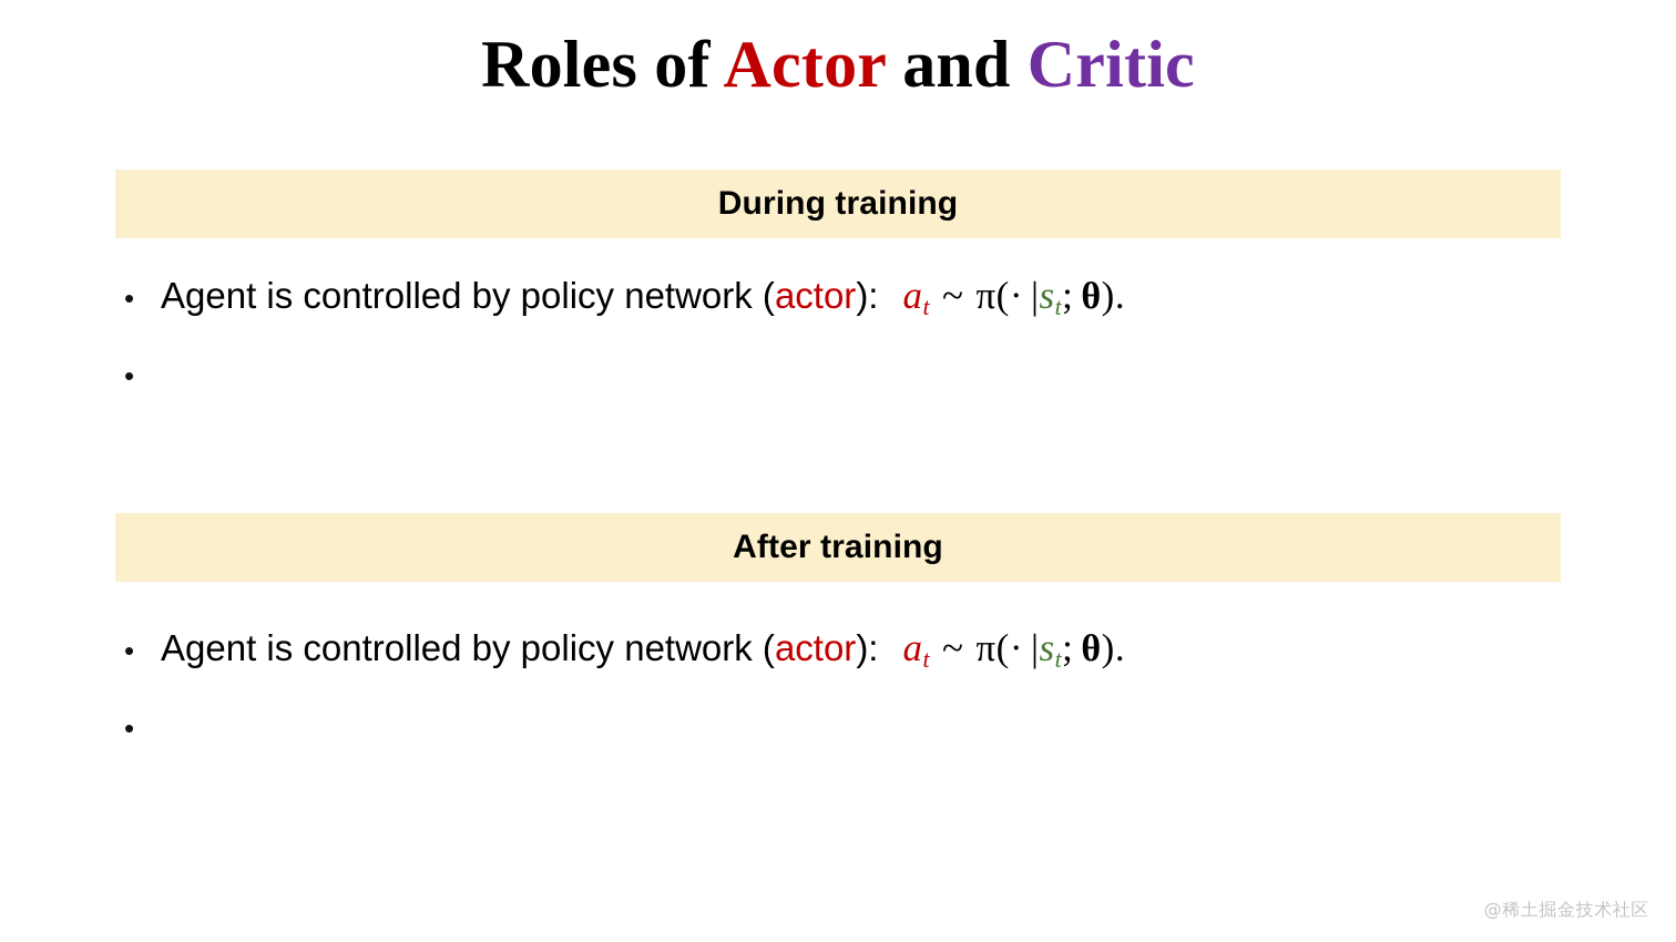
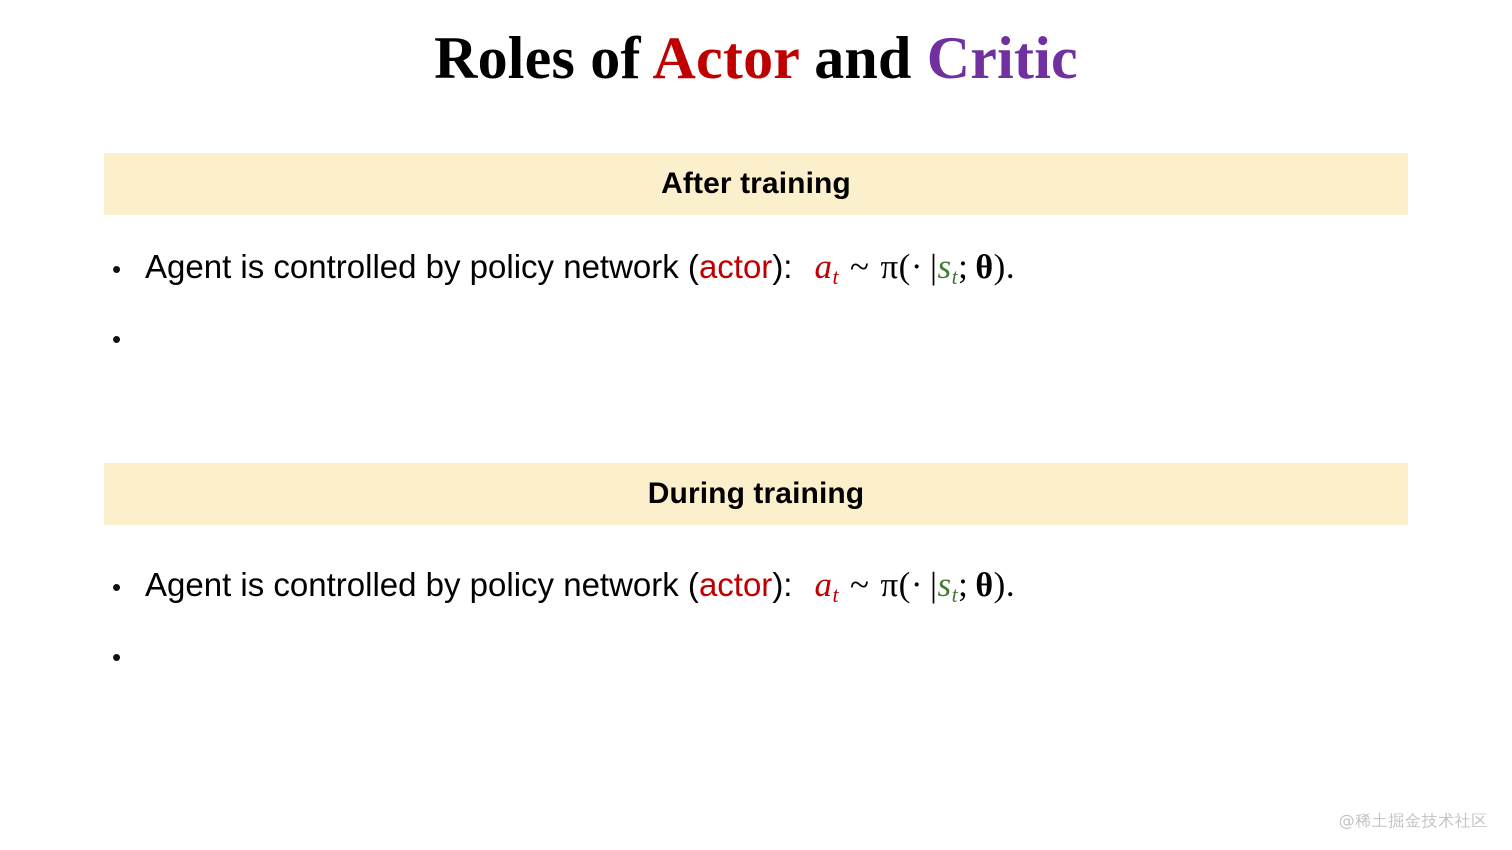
  Roles of Actor and Critic
- During training
+ After training
  •
  Agent is controlled by policy network (actor): at ~ π(· |st; θ).
  •
- After training
+ During training
  •
  Agent is controlled by policy network (actor): at ~ π(· |st; θ).
  •
  @稀土掘金技术社区
